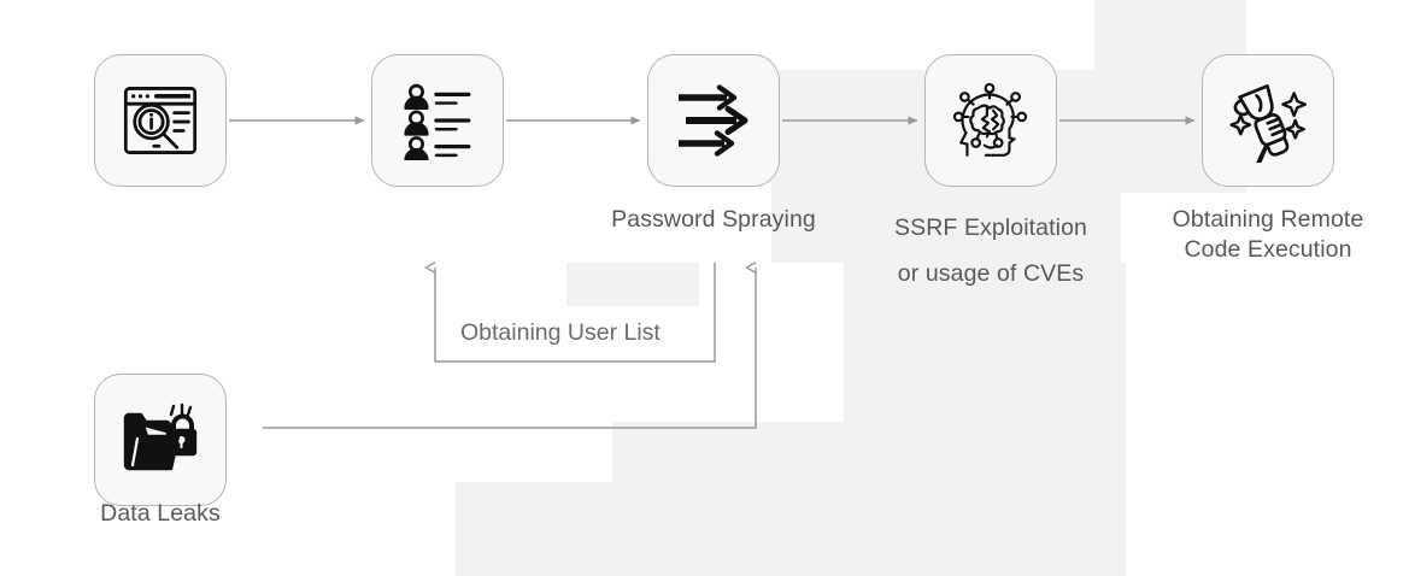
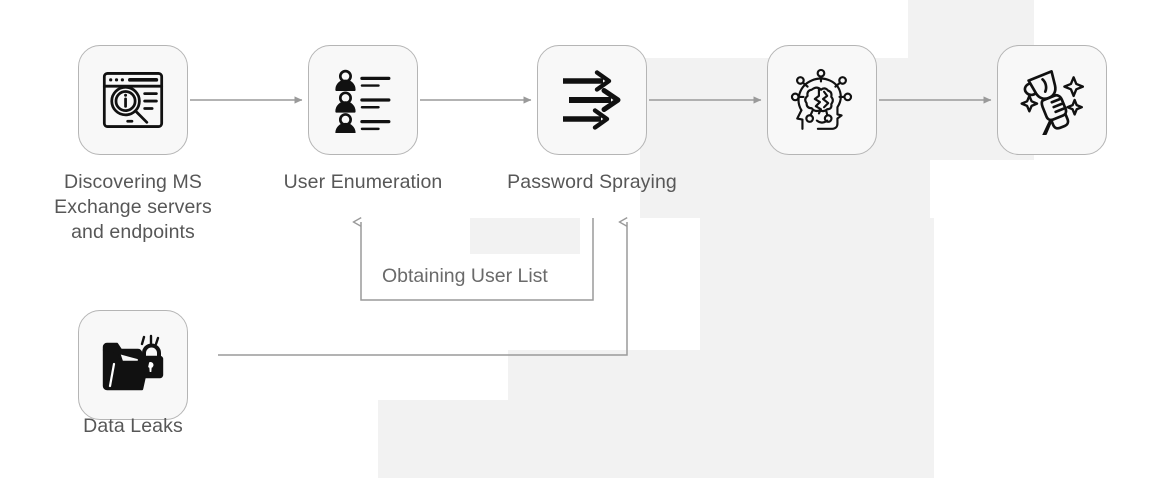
+ Discovering MS
+ Exchange servers
+ and endpoints
+ User Enumeration
  Password Spraying
- SSRF Exploitation
- or usage of CVEs
- Obtaining Remote
- Code Execution
  Data Leaks
  Obtaining User List
